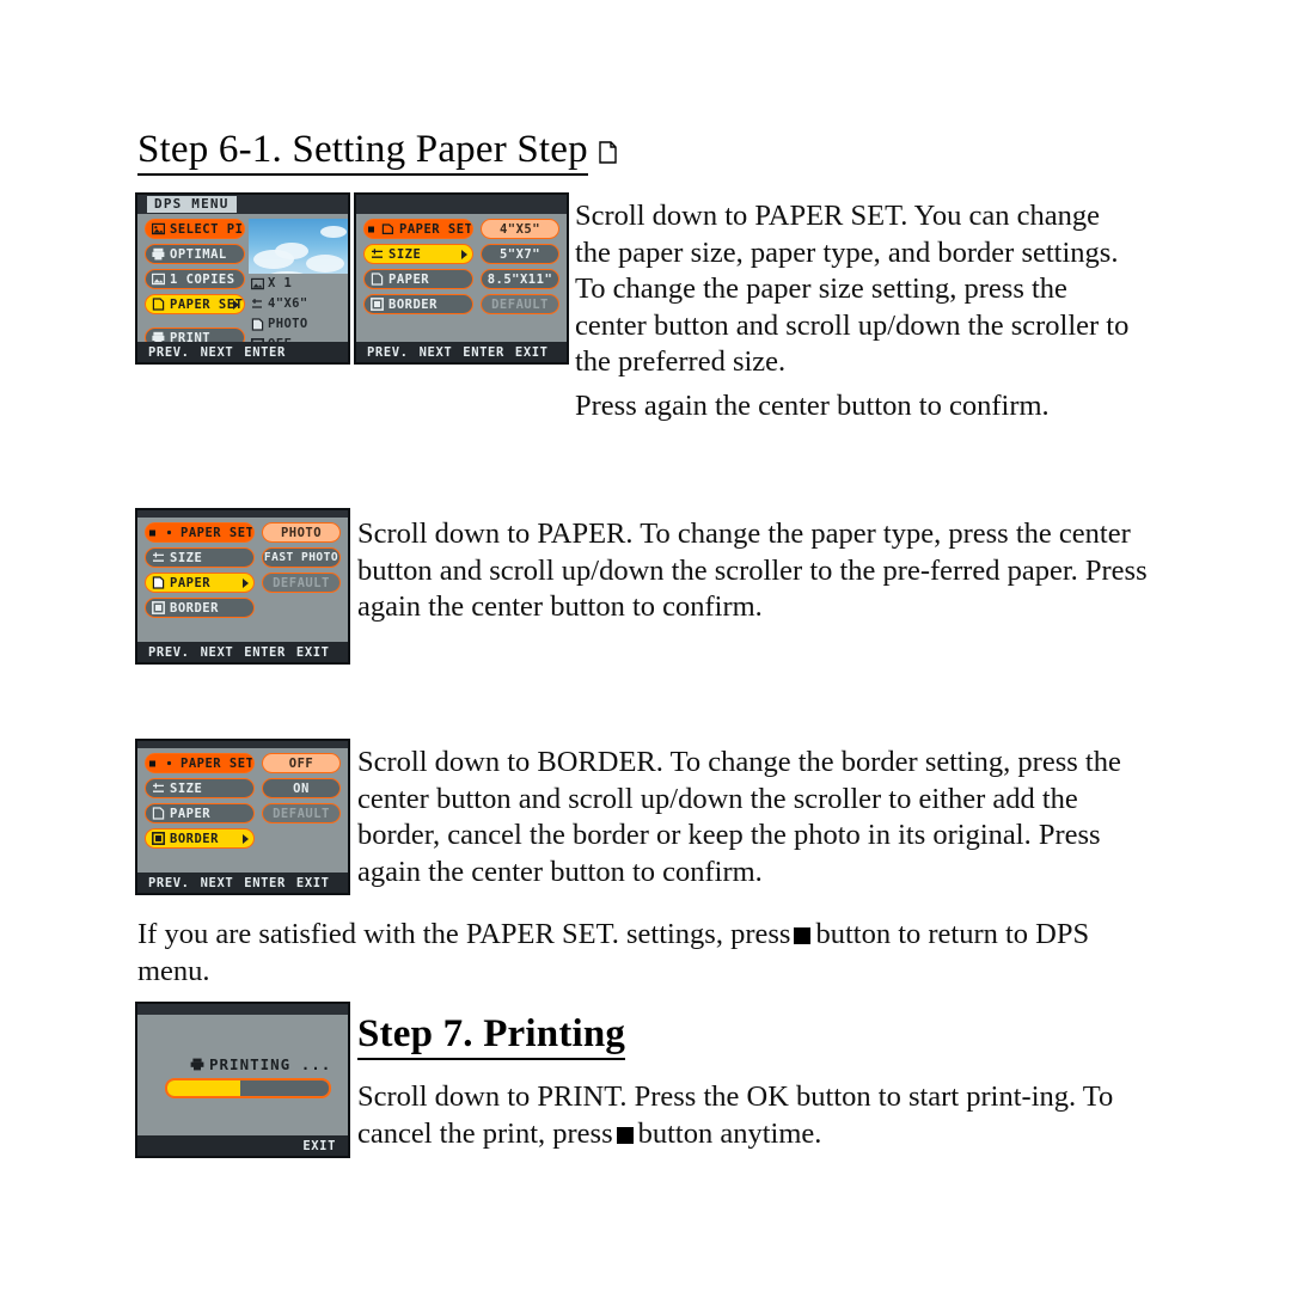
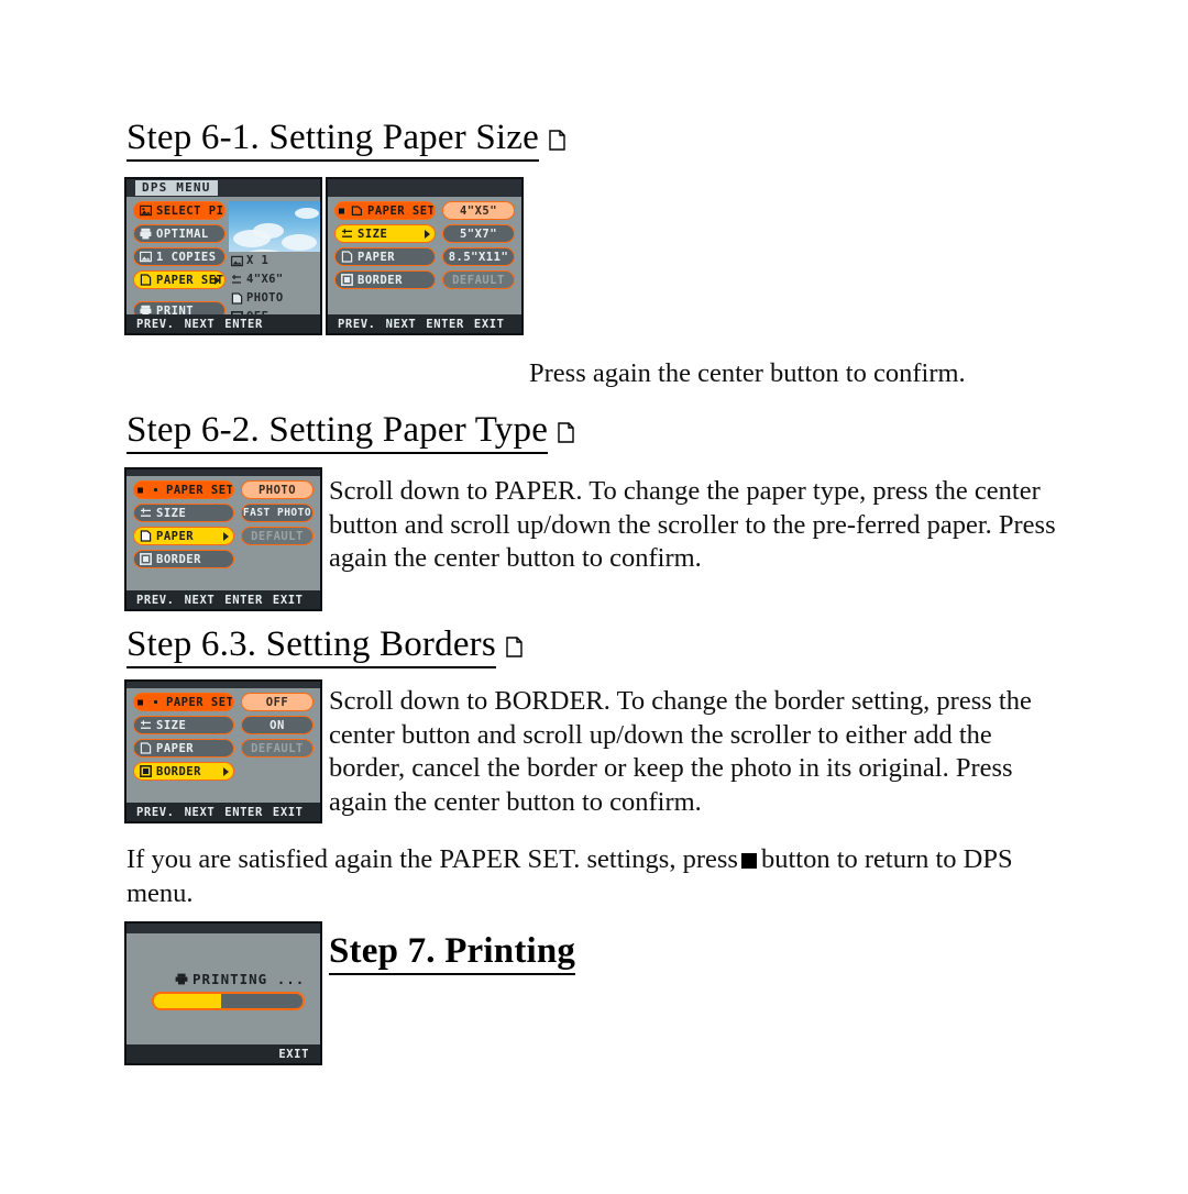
- Step 6-1. Setting Paper Step
+ Step 6-1. Setting Paper Size
  DPS MENU
  SELECT PI
  OPTIMAL
  1 COPIES
  PAPER SET
  PRINT
  X 1
  4"X6"
  PHOTO
  PREV.
  NEXT
  ENTER
  PAPER SET
  SIZE
  PAPER
  BORDER
  4"X5"
  5"X7"
  8.5"X11"
  DEFAULT
  PREV.
  NEXT
  ENTER
  EXIT
- Scroll down to PAPER SET. You can change the paper size, paper type, and border settings. To change the paper size setting, press the center button and scroll up/down the scroller to the preferred size.
  Press again the center button to confirm.
+ Step 6-2. Setting Paper Type
  PAPER SET
  SIZE
  PAPER
  BORDER
  PHOTO
  FAST PHOTO
  DEFAULT
  PREV.
  NEXT
  ENTER
  EXIT
  Scroll down to PAPER. To change the paper type, press the center button and scroll up/down the scroller to the pre-ferred paper. Press again the center button to confirm.
+ Step 6.3. Setting Borders
  PAPER SET
  SIZE
  PAPER
  BORDER
  OFF
  ON
  DEFAULT
  PREV.
  NEXT
  ENTER
  EXIT
  Scroll down to BORDER. To change the border setting, press the center button and scroll up/down the scroller to either add the border, cancel the border or keep the photo in its original. Press again the center button to confirm.
- If you are satisfied with the PAPER SET. settings, press button to return to DPS menu.
+ If you are satisfied again the PAPER SET. settings, press button to return to DPS menu.
  Step 7. Printing
  PRINTING ...
  EXIT
- Scroll down to PRINT. Press the OK button to start print-ing. To cancel the print, press button anytime.
